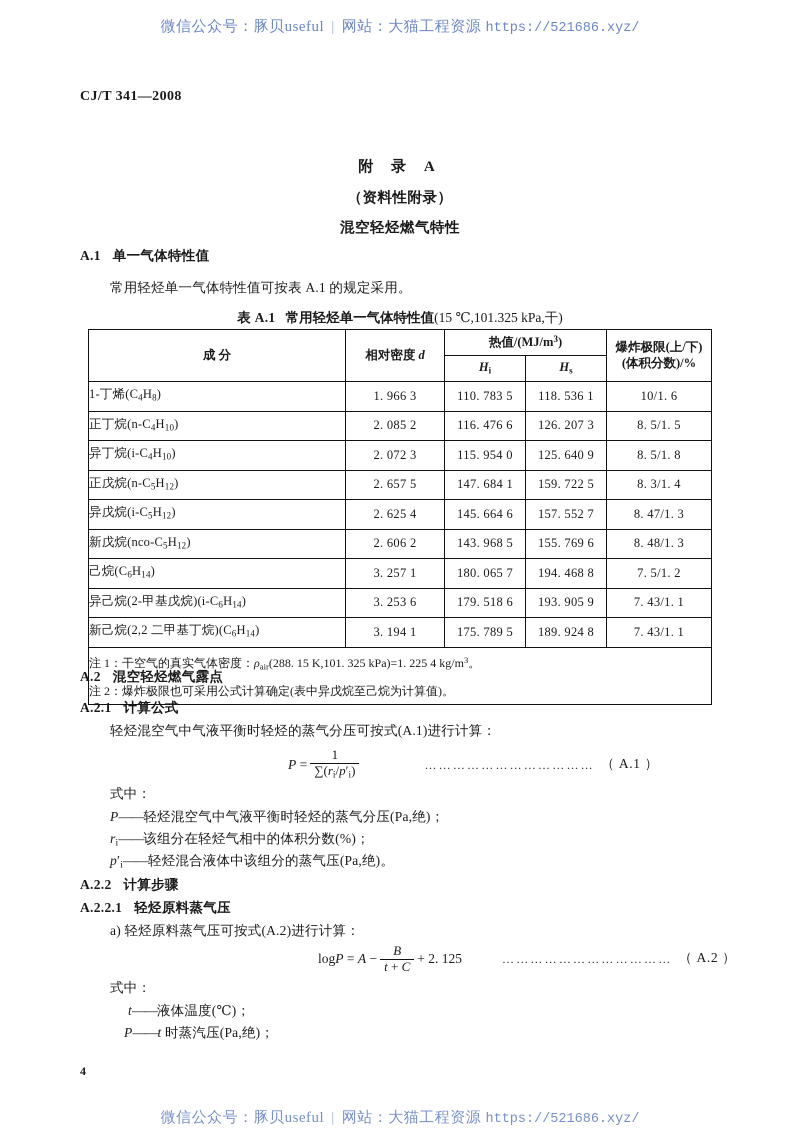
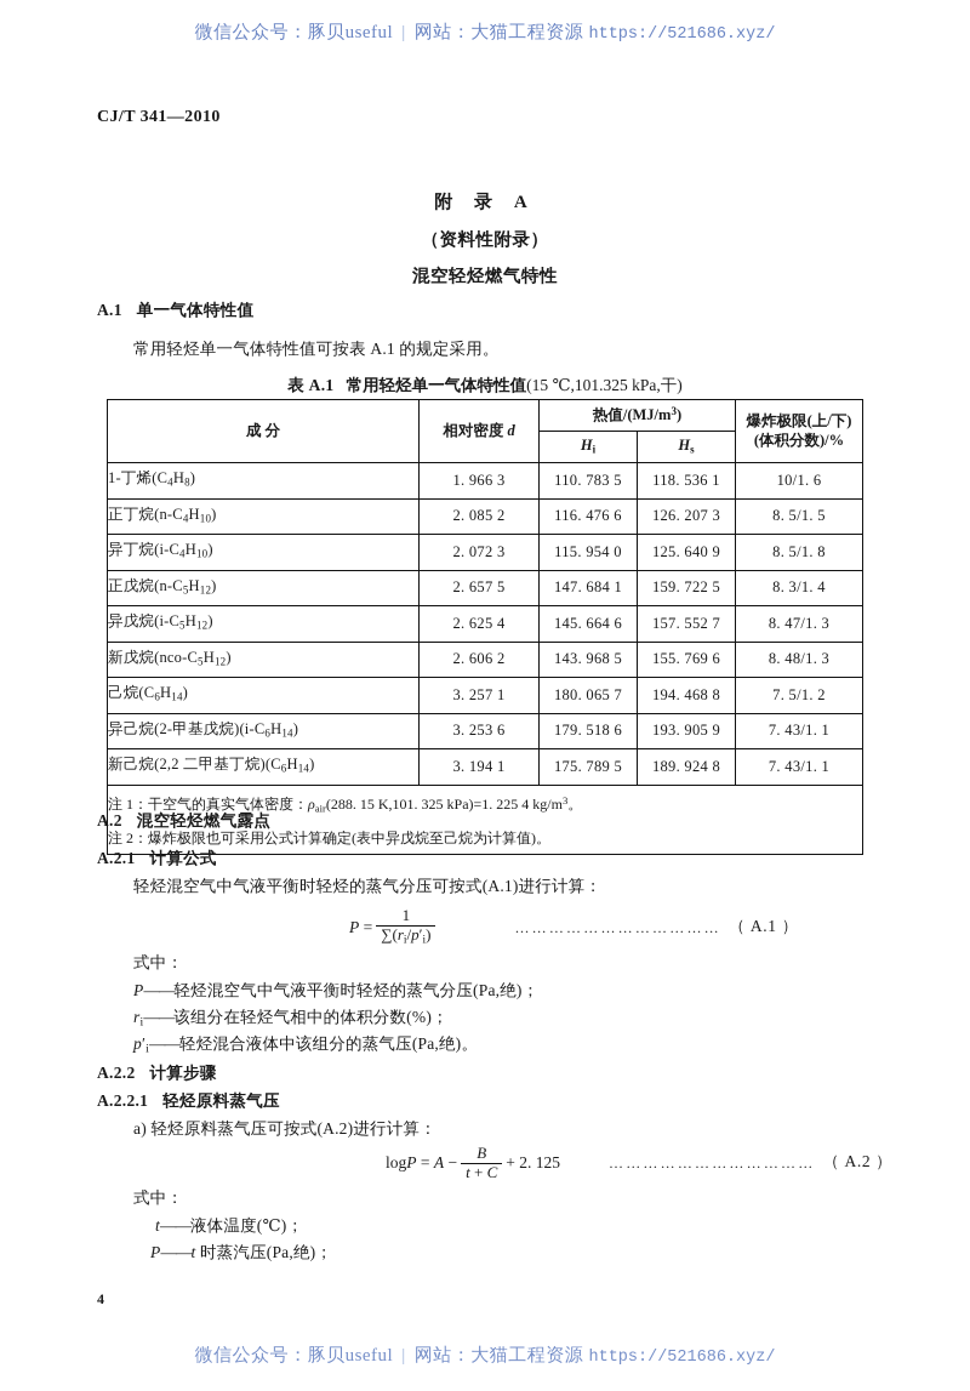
  微信公众号：豚贝useful | 网站：大猫工程资源 https://521686.xyz/
- CJ/T 341—2008
+ CJ/T 341—2010
  附 录 A
  （资料性附录）
  混空轻烃燃气特性
  A.1 单一气体特性值
  常用轻烃单一气体特性值可按表 A.1 的规定采用。
  表 A.1 常用轻烃单一气体特性值(15 ℃,101.325 kPa,干)
  成 分	相对密度 d	热值/(MJ/m3)	爆炸极限(上/下) (体积分数)/%
  Hi	Hs
  1-丁烯(C4H8)	1. 966 3	110. 783 5	118. 536 1	10/1. 6
  正丁烷(n-C4H10)	2. 085 2	116. 476 6	126. 207 3	8. 5/1. 5
  异丁烷(i-C4H10)	2. 072 3	115. 954 0	125. 640 9	8. 5/1. 8
  正戊烷(n-C5H12)	2. 657 5	147. 684 1	159. 722 5	8. 3/1. 4
  异戊烷(i-C5H12)	2. 625 4	145. 664 6	157. 552 7	8. 47/1. 3
  新戊烷(nco-C5H12)	2. 606 2	143. 968 5	155. 769 6	8. 48/1. 3
  己烷(C6H14)	3. 257 1	180. 065 7	194. 468 8	7. 5/1. 2
  异己烷(2-甲基戊烷)(i-C6H14)	3. 253 6	179. 518 6	193. 905 9	7. 43/1. 1
  新己烷(2,2 二甲基丁烷)(C6H14)	3. 194 1	175. 789 5	189. 924 8	7. 43/1. 1
  注 1：干空气的真实气体密度：ρair(288. 15 K,101. 325 kPa)=1. 225 4 kg/m3。 注 2：爆炸极限也可采用公式计算确定(表中异戊烷至己烷为计算值)。
  A.2 混空轻烃燃气露点
  A.2.1 计算公式
  轻烃混空气中气液平衡时轻烃的蒸气分压可按式(A.1)进行计算：
  P =
  1
  ∑(ri/p′i)
  ………………………………
  （ A.1 ）
  式中：
  P——轻烃混空气中气液平衡时轻烃的蒸气分压(Pa,绝)；
  ri——该组分在轻烃气相中的体积分数(%)；
  p′i——轻烃混合液体中该组分的蒸气压(Pa,绝)。
  A.2.2 计算步骤
  A.2.2.1 轻烃原料蒸气压
  a) 轻烃原料蒸气压可按式(A.2)进行计算：
  logP = A −
  B
  t + C
  + 2. 125
  ………………………………
  （ A.2 ）
  式中：
  t——液体温度(℃)；
  P——t 时蒸汽压(Pa,绝)；
  4
  微信公众号：豚贝useful | 网站：大猫工程资源 https://521686.xyz/
